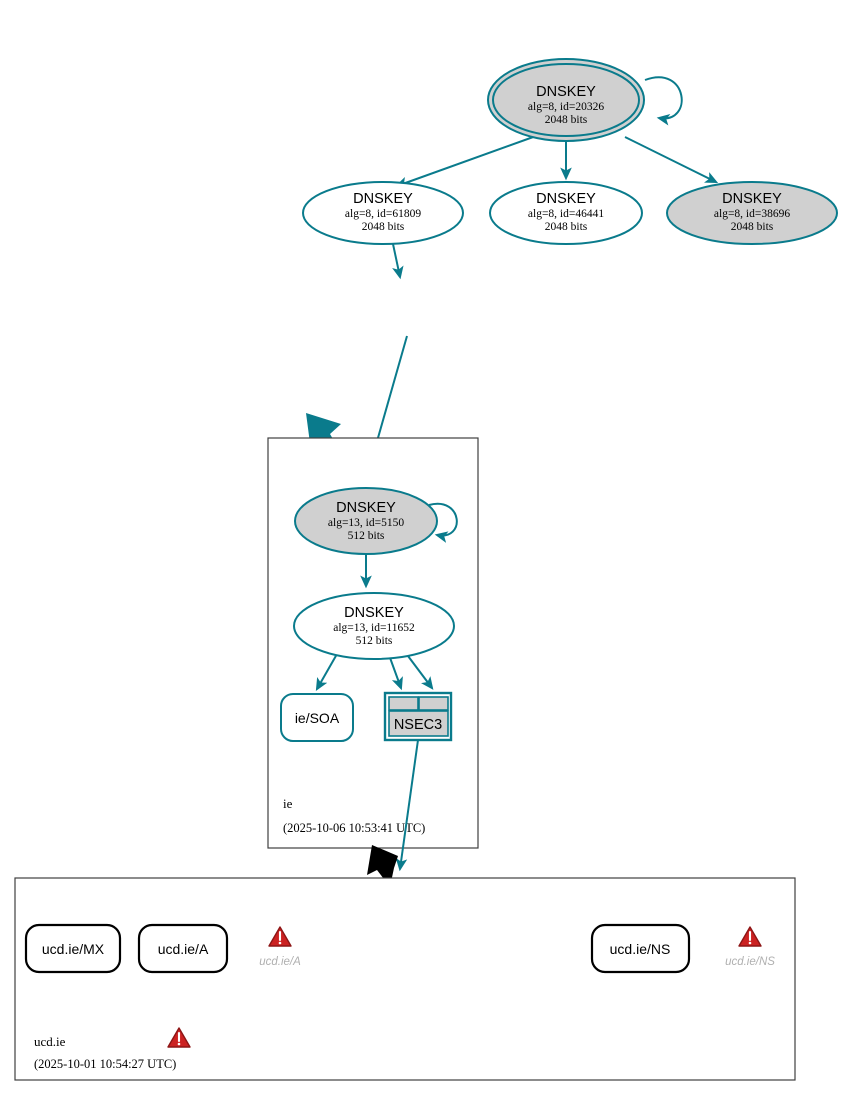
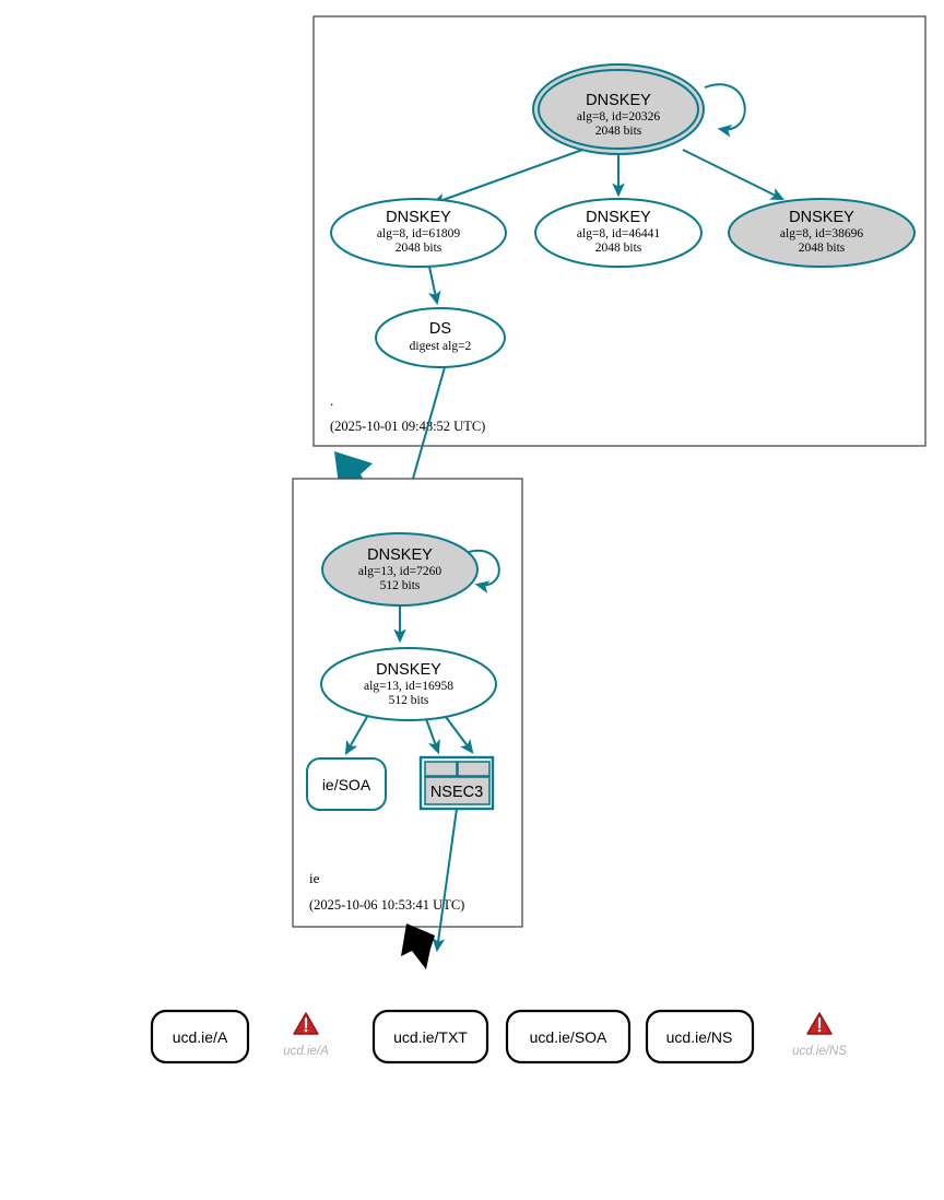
+ .
+ (2025-10-01 09:48:52 UTC)
  DNSKEY
  alg=8, id=20326
  2048 bits
  DNSKEY
  alg=8, id=61809
  2048 bits
  DNSKEY
  alg=8, id=46441
  2048 bits
  DNSKEY
  alg=8, id=38696
  2048 bits
+ DS
+ digest alg=2
  ie
  (2025-10-06 10:53:41 UTC)
  DNSKEY
- alg=13, id=5150
+ alg=13, id=7260
  512 bits
  DNSKEY
- alg=13, id=11652
+ alg=13, id=16958
  512 bits
  ie/SOA
  NSEC3
- ucd.ie
- (2025-10-01 10:54:27 UTC)
- ucd.ie/MX
  ucd.ie/A
  ucd.ie/A
+ ucd.ie/TXT
+ ucd.ie/SOA
  ucd.ie/NS
  ucd.ie/NS
